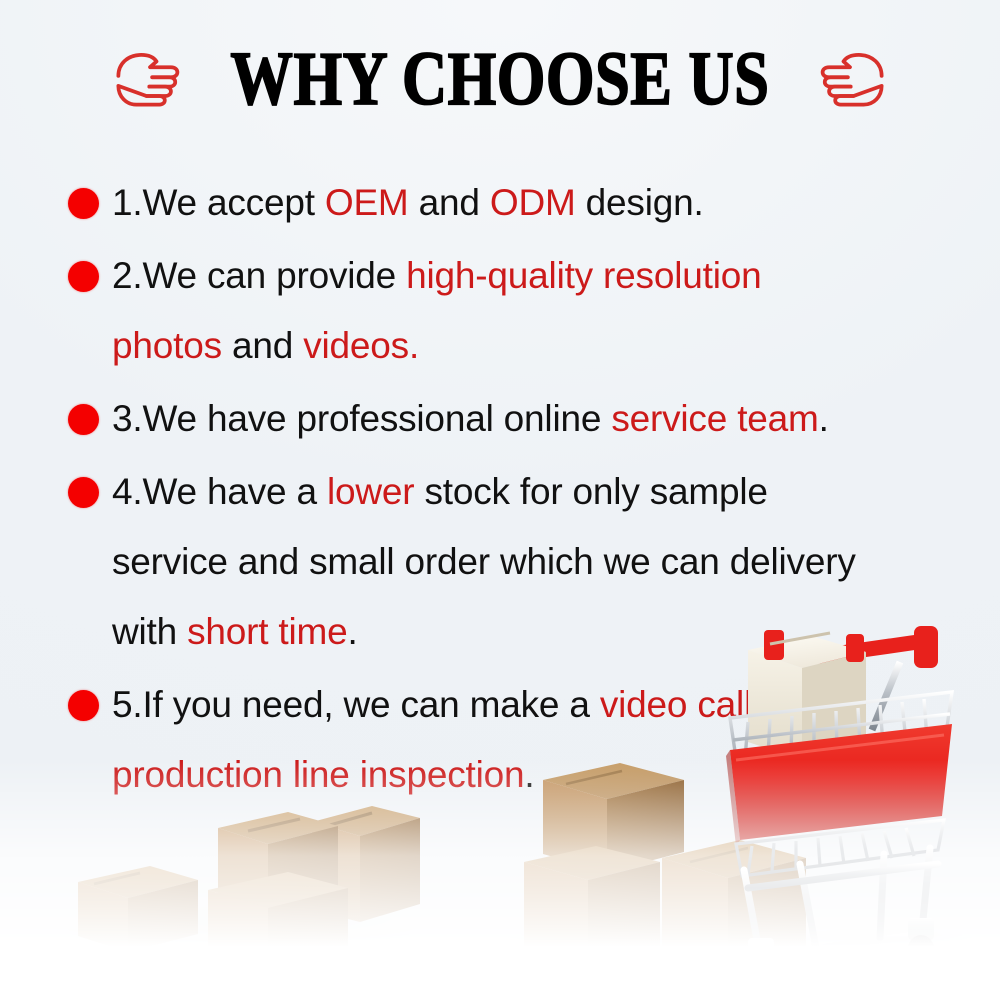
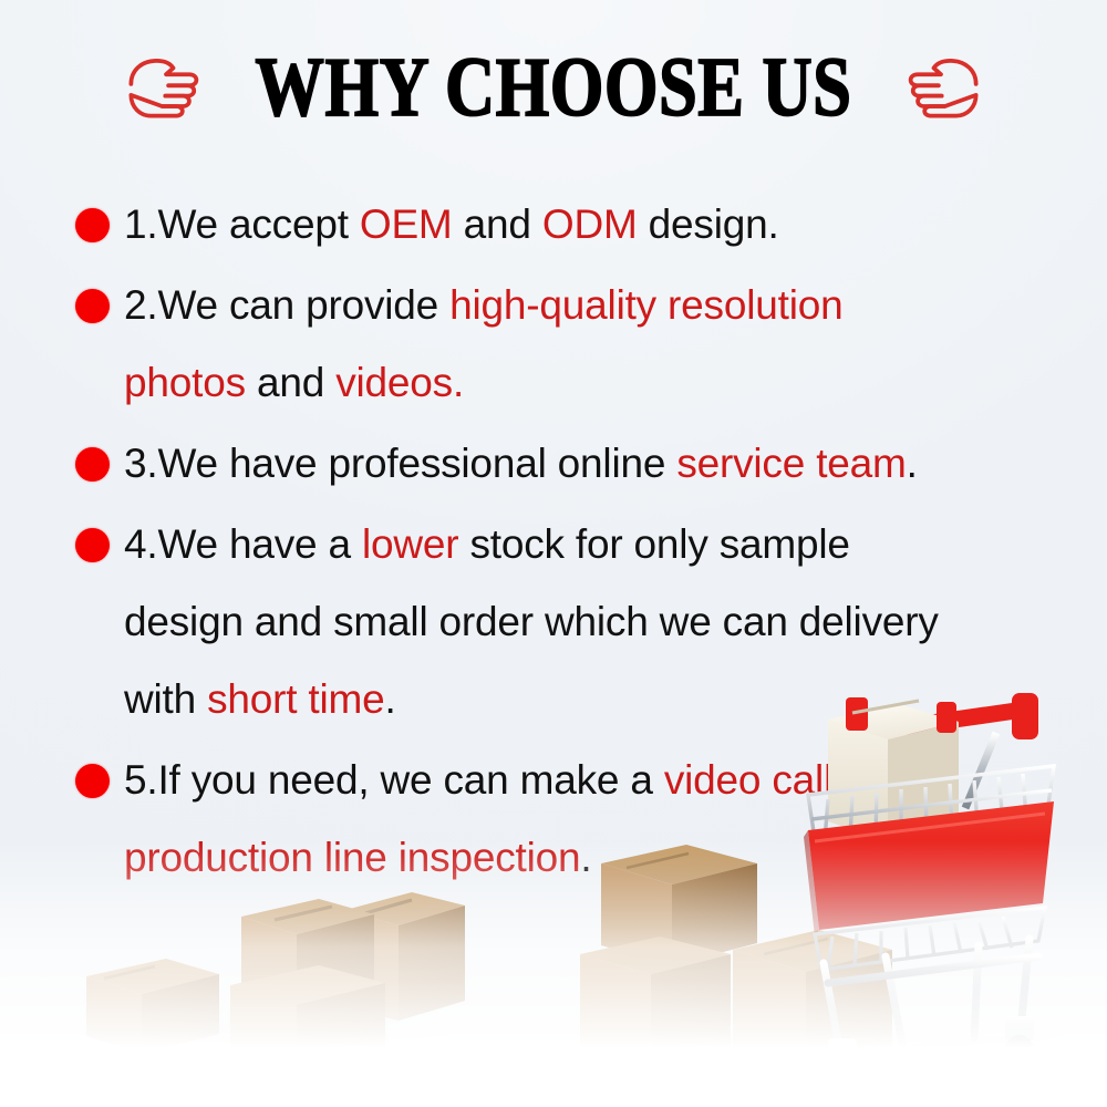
  WHY CHOOSE US
  1.We accept OEM and ODM design.
  2.We can provide high-quality resolution
  photos and videos.
  3.We have professional online service team.
  4.We have a lower stock for only sample
- service and small order which we can delivery
+ design and small order which we can delivery
  with short time.
  5.If you need, we can make a video cal
